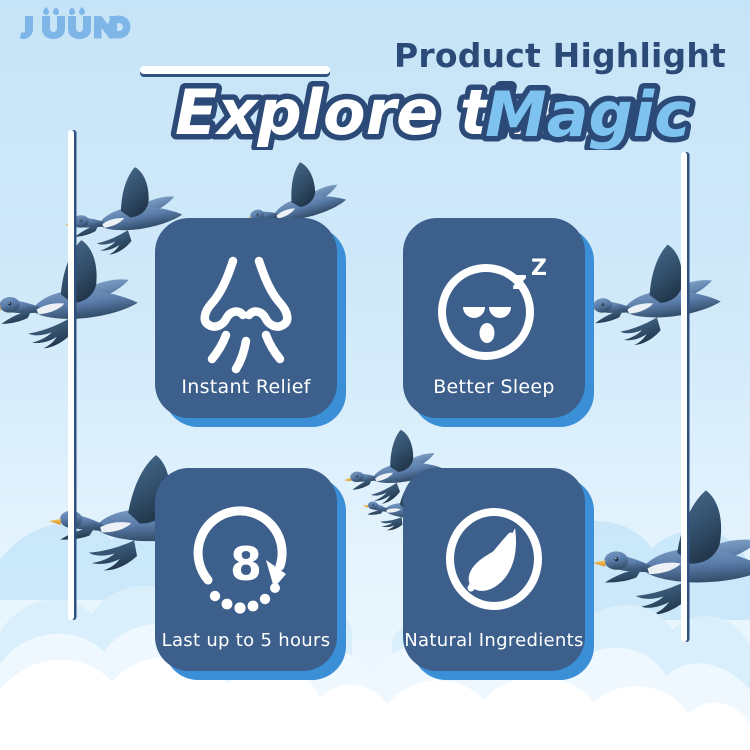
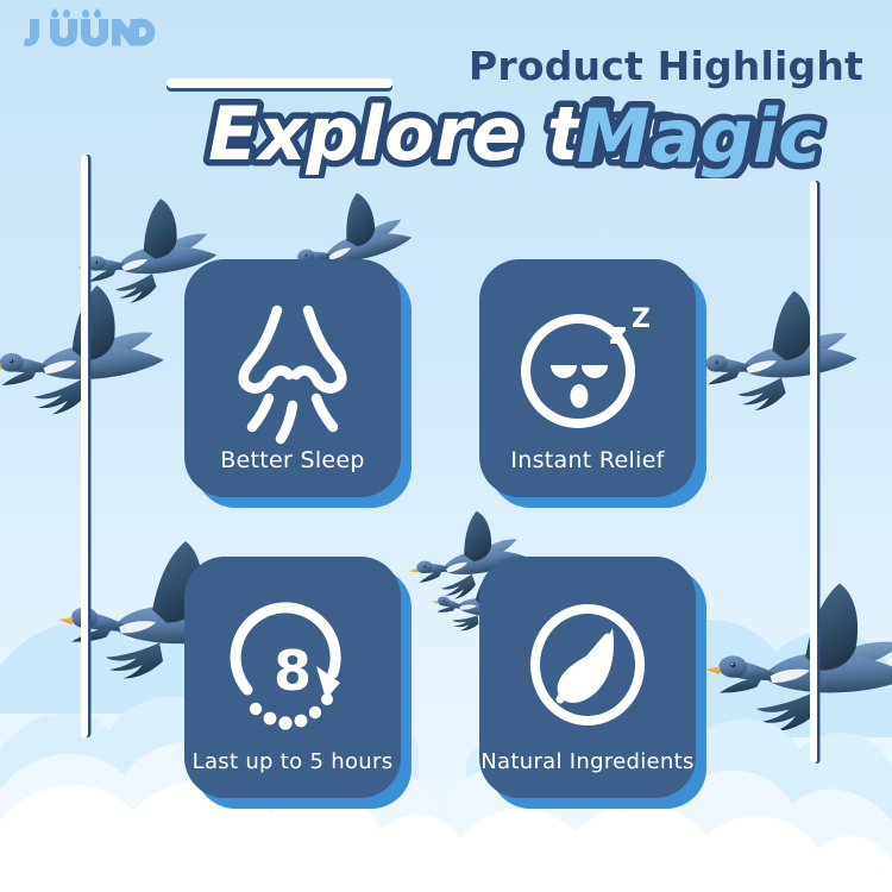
  Product Highlight
  Explore the
  Magic
- Instant Relief
+ Better Sleep
  z
  Z
- Better Sleep
+ Instant Relief
  8
  Last up to 5 hours
  Natural Ingredients
